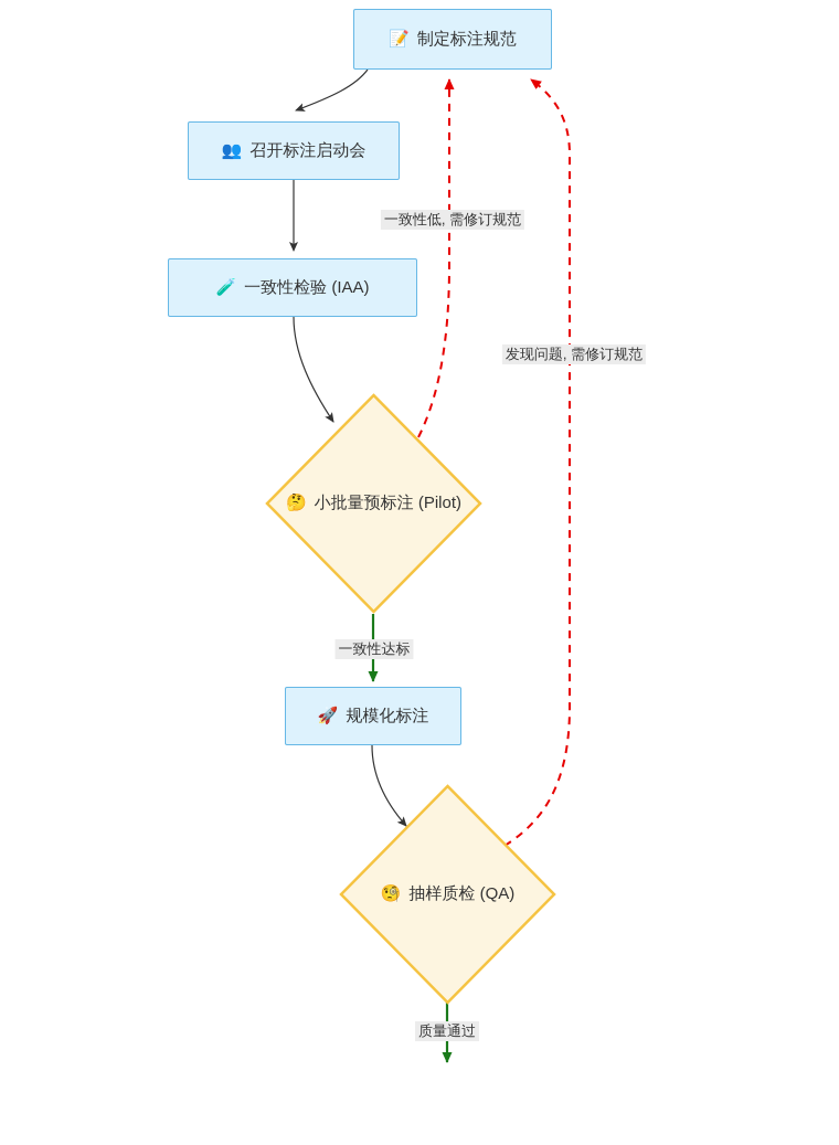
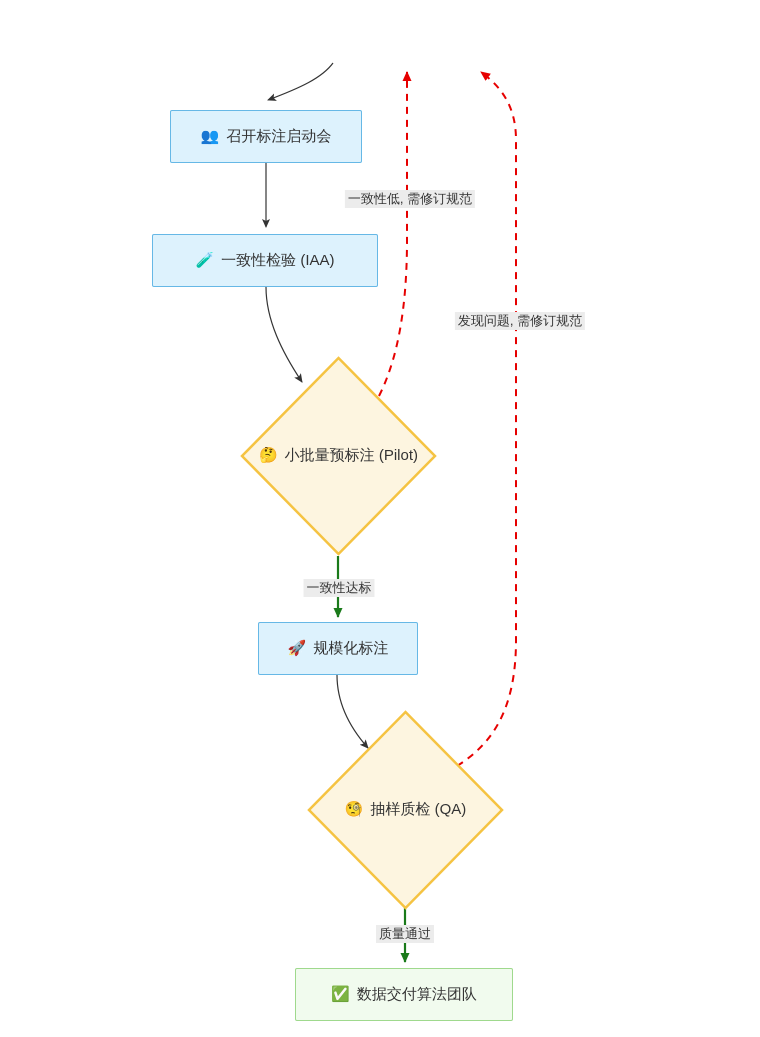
- 📝
- 制定标注规范
  👥
  召开标注启动会
  🧪
  一致性检验 (IAA)
  🤔
  小批量预标注 (Pilot)
  🚀
  规模化标注
  🧐
  抽样质检 (QA)
+ ✅
+ 数据交付算法团队
  一致性低, 需修订规范
  发现问题, 需修订规范
  一致性达标
  质量通过
